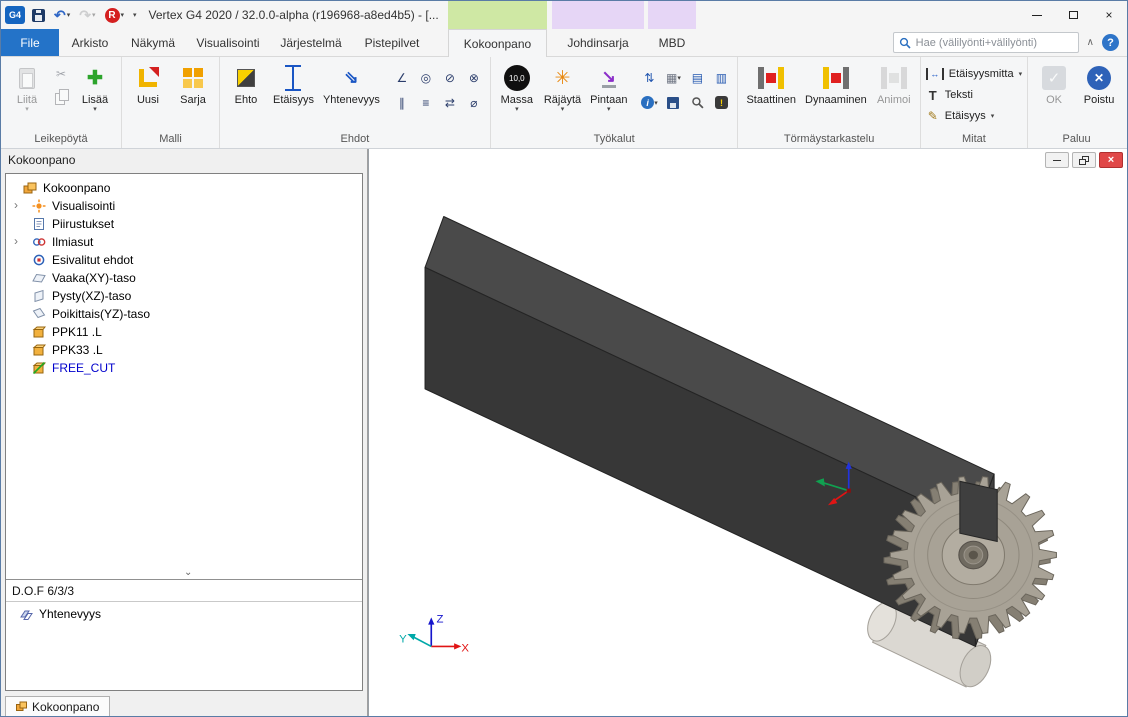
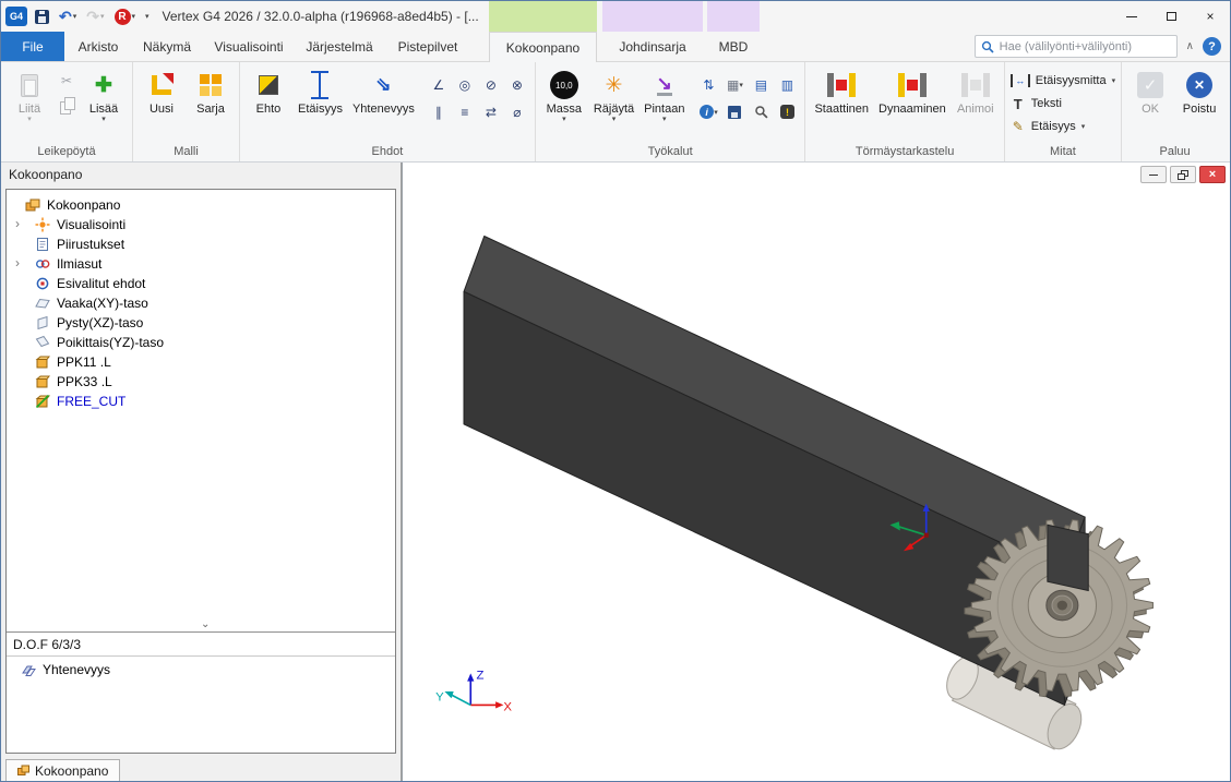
  G4
  ↶
  ↷
  R
- Vertex G4 2020 / 32.0.0-alpha (r196968-a8ed4b5) - [...
+ Vertex G4 2026 / 32.0.0-alpha (r196968-a8ed4b5) - [...
  ×
  File
  Arkisto
  Näkymä
  Visualisointi
  Järjestelmä
  Pistepilvet
  Kokoonpano
  Johdinsarja
  MBD
  Hae (välilyönti+välilyönti)
  ∧
  ?
  Liitä
  ✂
  ✚
  Lisää
  Leikepöytä
  Uusi
  Sarja
  Malli
  Ehto
  Etäisyys
  ⇘
  Yhtenevyys
  ∠
  ◎
  ⊘
  ⊗
  ∥
  ≡
  ⇄
  ⌀
  Ehdot
  10,0
  Massa
  ✳
  Räjäytä
  ↘
  Pintaan
  ⇅
  ▦
  ▤
  ▥
  i
  !
  Työkalut
  Staattinen
  Dynaaminen
  Animoi
  Törmäystarkastelu
  ↔
  Etäisyysmitta
  T
  Teksti
  ✎
  Etäisyys
  Mitat
  ✓
  OK
  ✕
  Poistu
  Paluu
  Kokoonpano
  Kokoonpano
  ›
  Visualisointi
  Piirustukset
  ›
  Ilmiasut
  Esivalitut ehdot
  Vaaka(XY)-taso
  Pysty(XZ)-taso
  Poikittais(YZ)-taso
  PPK11 .L
  PPK33 .L
  FREE_CUT
  ⌄
  D.O.F 6/3/3
  Yhtenevyys
  Kokoonpano
  ×
  Z
  X
  Y
